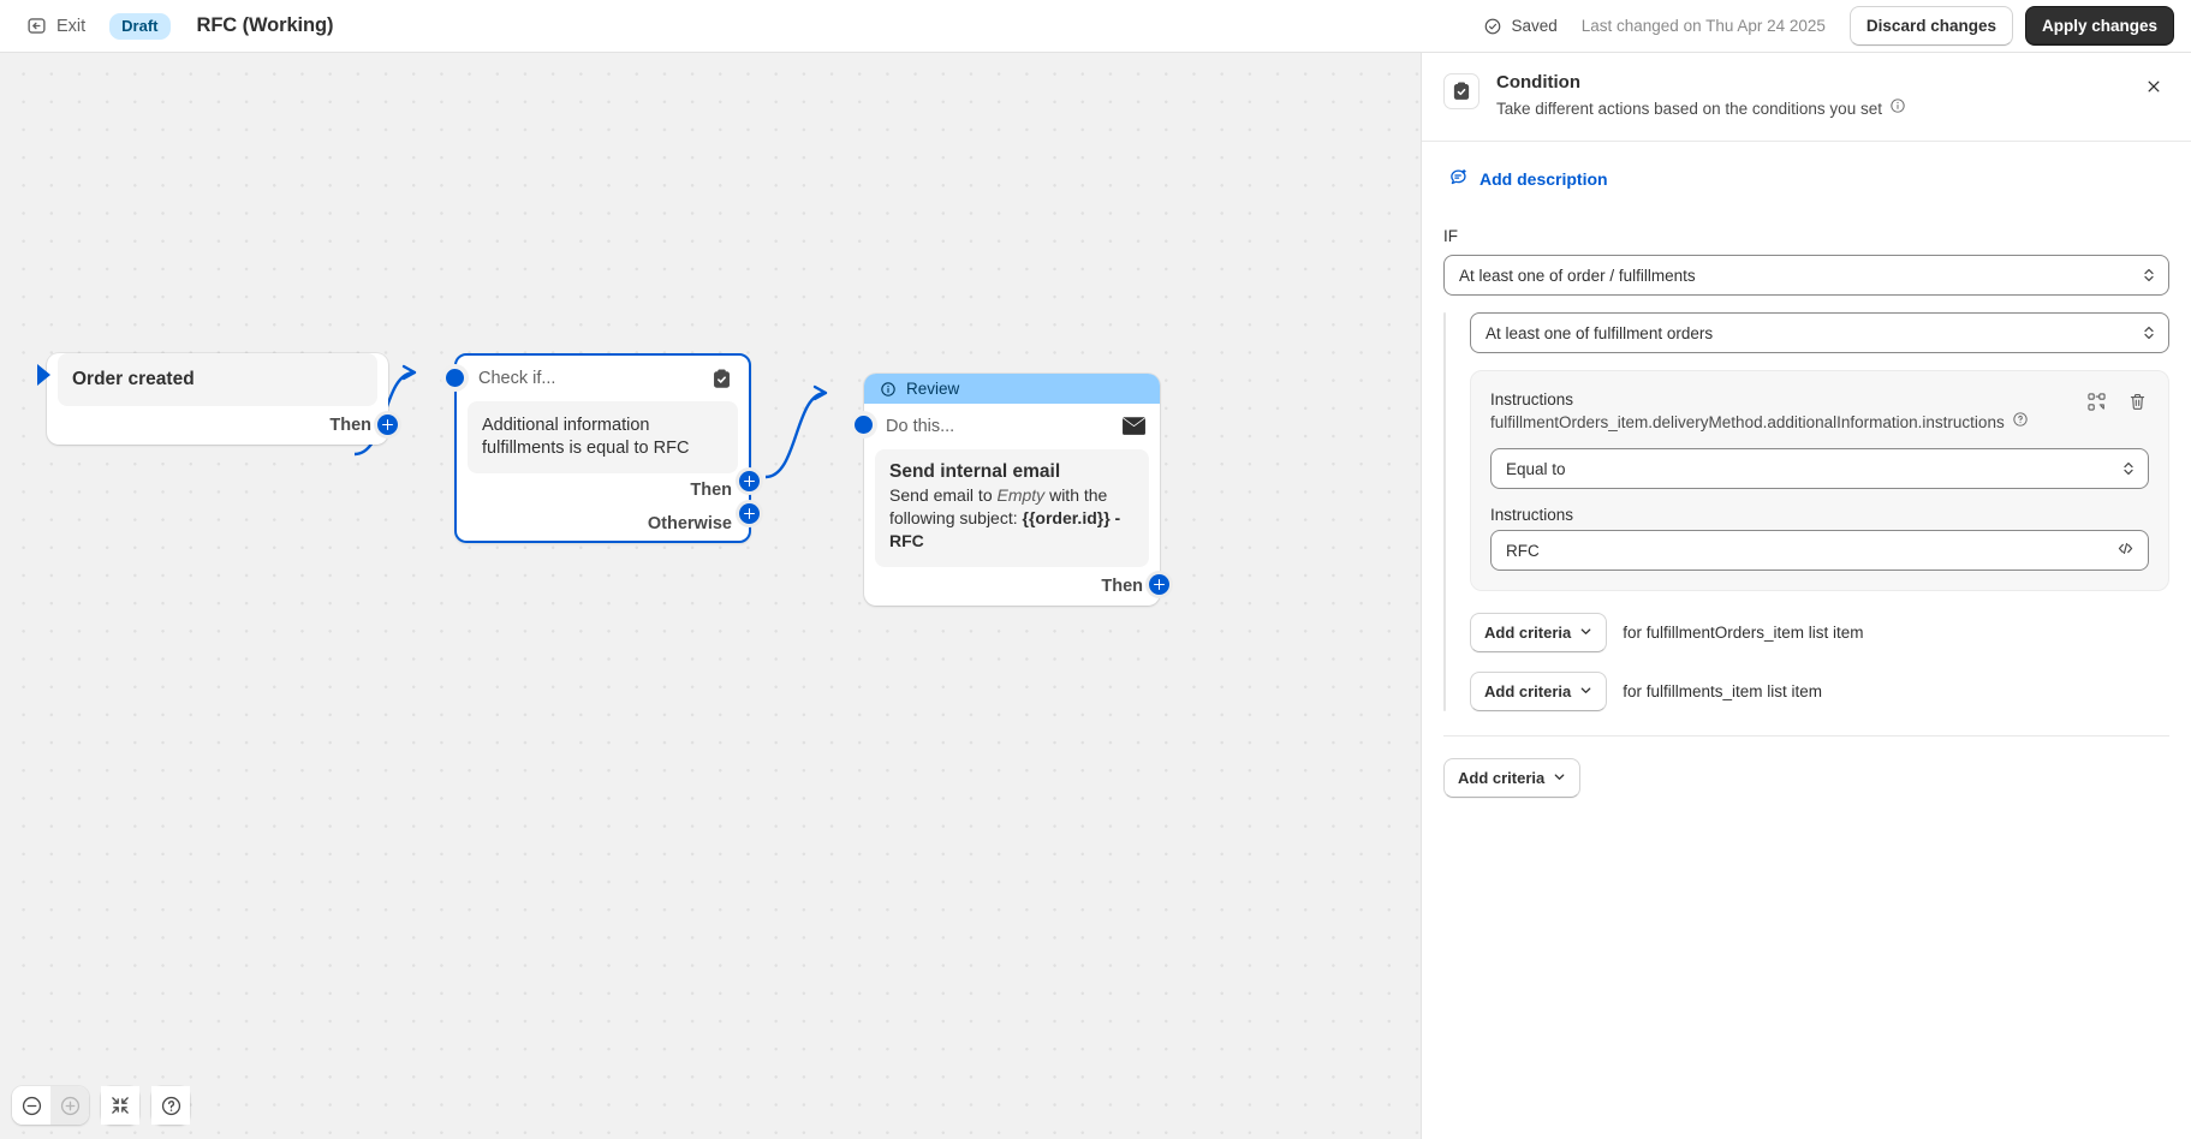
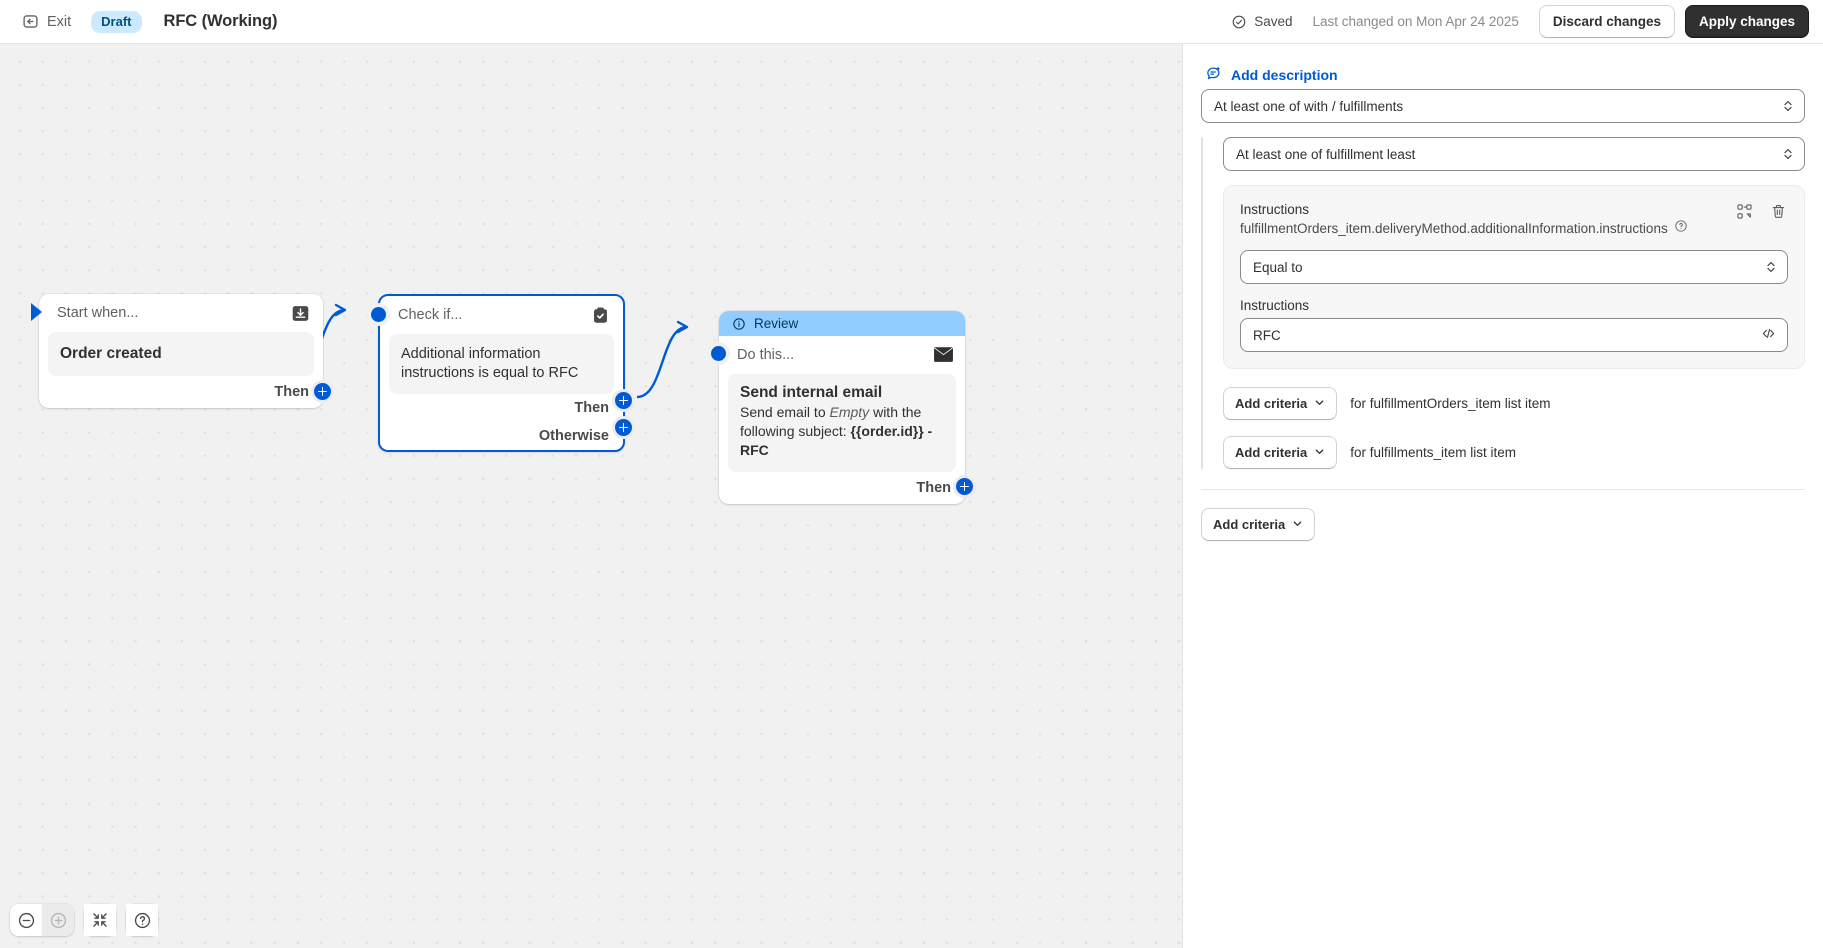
  Exit
  Draft
  RFC (Working)
  Saved
- Last changed on Thu Apr 24 2025
+ Last changed on Mon Apr 24 2025
  Discard changes
  Apply changes
+ Start when...
  Order created
  Then
  Check if...
- Additional information fulfillments is equal to RFC
+ Additional information instructions is equal to RFC
  Then
  Otherwise
  Review
  Do this...
  Send internal email
  Send email to Empty with the following subject: {{order.id}} - RFC
  Then
- Condition
- Take different actions based on the conditions you set
  Add description
- IF
- At least one of order / fulfillments
+ At least one of with / fulfillments
- At least one of fulfillment orders
+ At least one of fulfillment least
  Instructions
  fulfillmentOrders_item.deliveryMethod.additionalInformation.instructions
  Equal to
  Instructions
  RFC
  Add criteria
  for fulfillmentOrders_item list item
  Add criteria
  for fulfillments_item list item
  Add criteria
